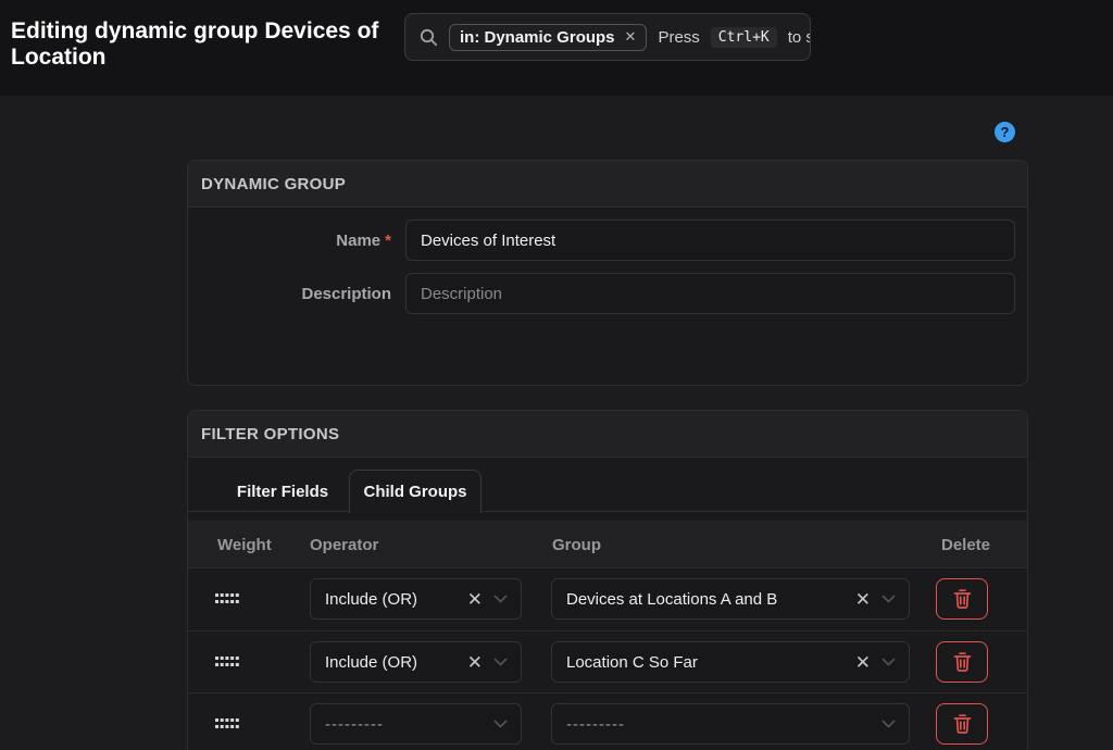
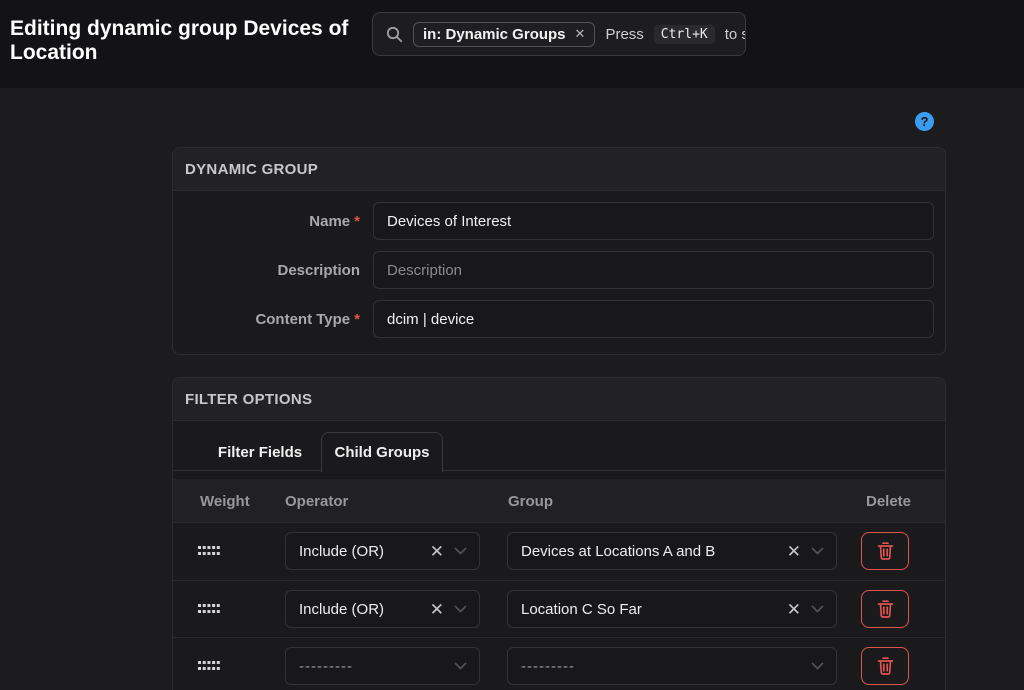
  Editing dynamic group Devices of Location
  in: Dynamic Groups
  ✕
  Press
  Ctrl+K
  ?
  DYNAMIC GROUP
  Name *
  Devices of Interest
  Description
  Description
+ Content Type *
+ dcim | device
  FILTER OPTIONS
  Filter Fields
  Child Groups
  Weight
  Operator
  Group
  Delete
  Include (OR)
  ✕
  Devices at Locations A and B
  ✕
  Include (OR)
  ✕
  Location C So Far
  ✕
  ---------
  ---------
